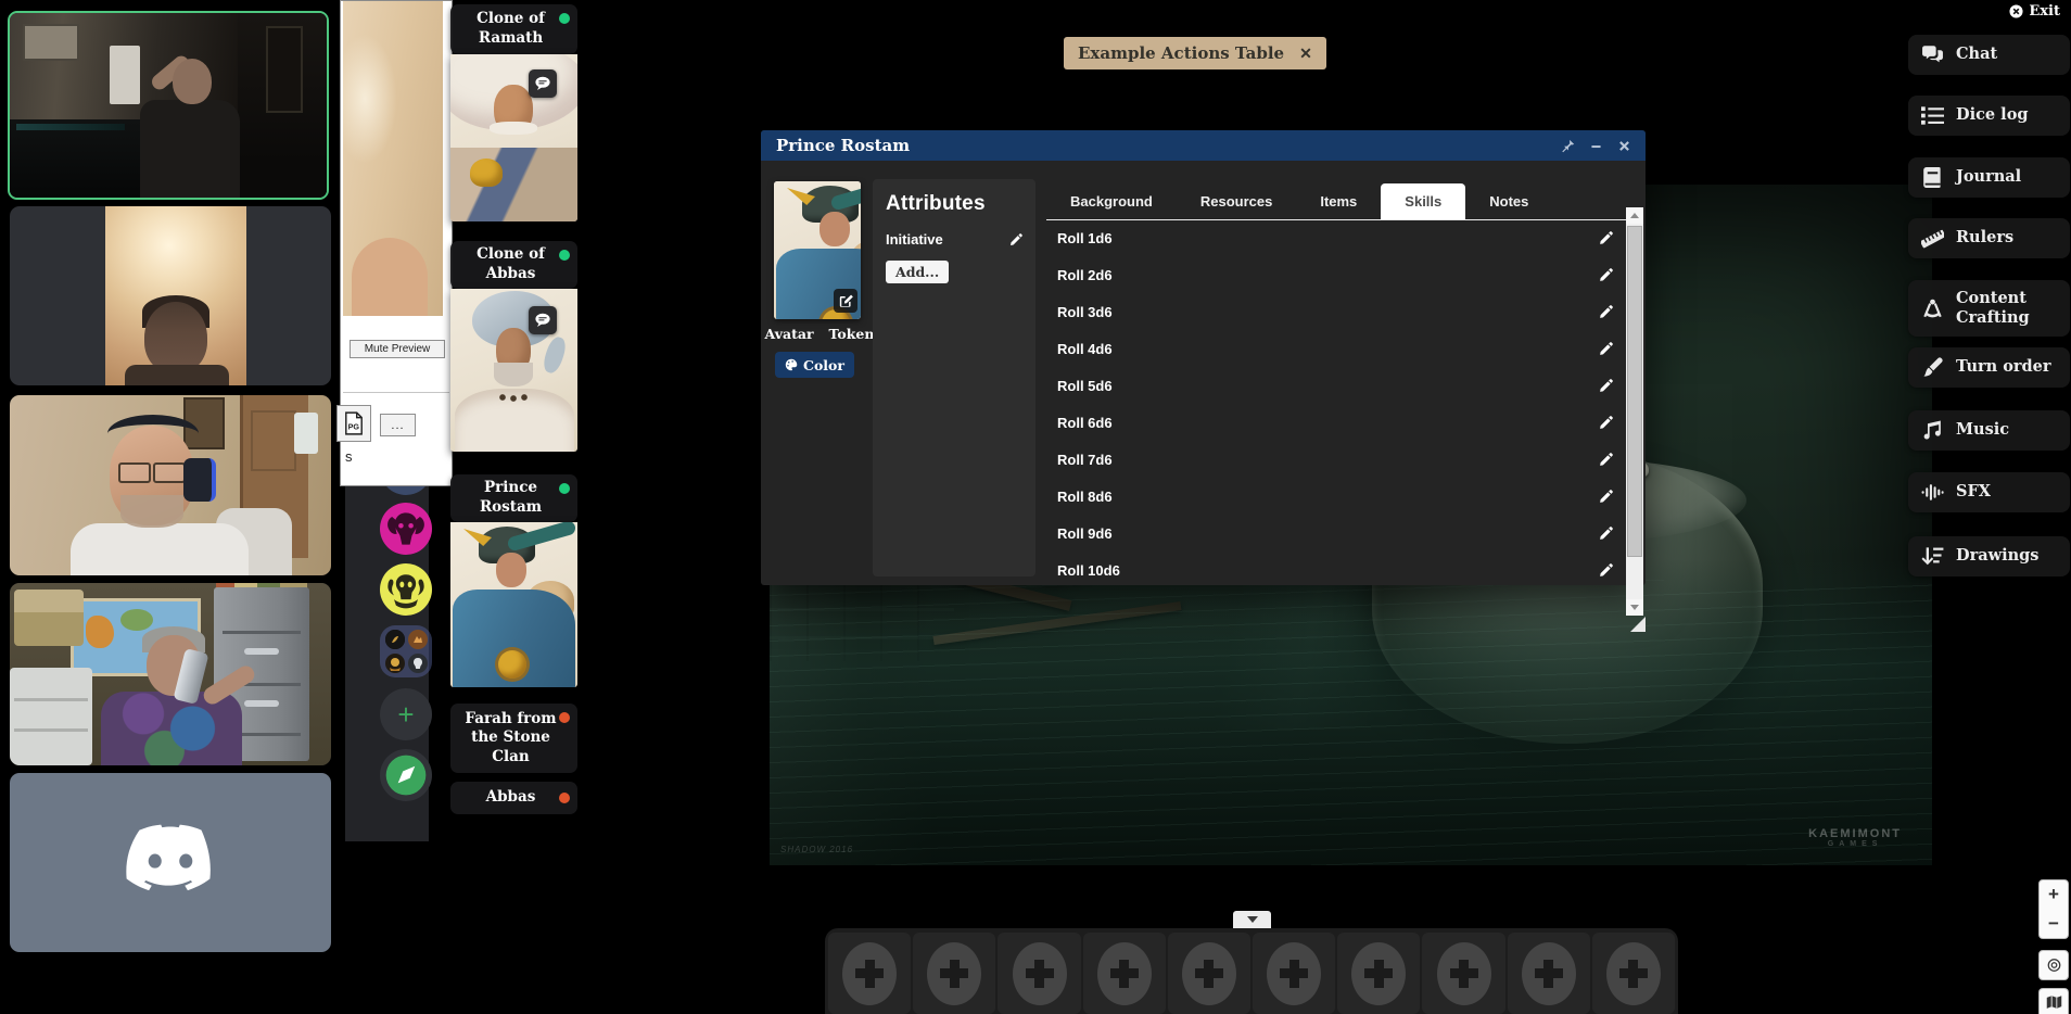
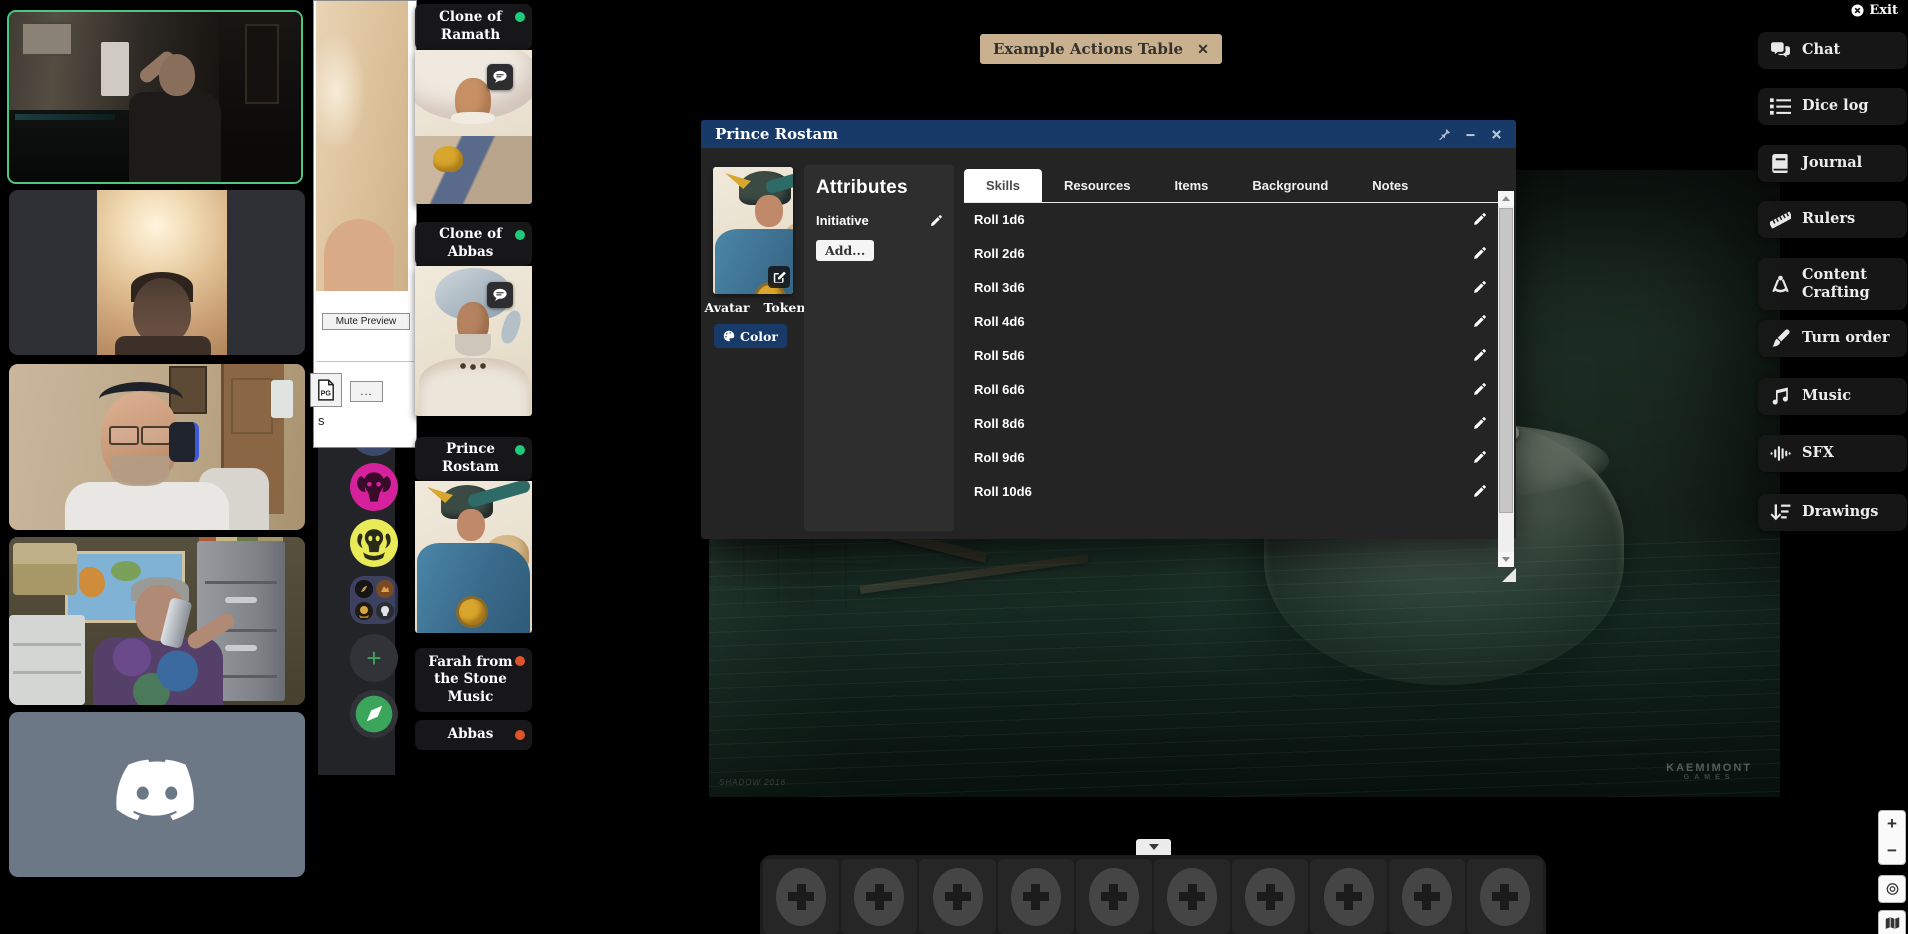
  KAEMIMONT
  SHADOW 2016
  +
  Mute Preview
  PG
  ...
  s
  Clone of Ramath
  Clone of Abbas
  Prince Rostam
- Farah from the Stone Clan
+ Farah from the Stone Music
  Abbas
  Prince Rostam
  Avatar
  Token
  Color
  Attributes
  Initiative
  Add...
- Background
+ Skills
  Resources
  Items
- Skills
+ Background
  Notes
  Roll 1d6
  Roll 2d6
  Roll 3d6
  Roll 4d6
  Roll 5d6
  Roll 6d6
- Roll 7d6
  Roll 8d6
  Roll 9d6
  Roll 10d6
  Example Actions Table
  ✕
  Exit
  Chat
  Dice log
  Journal
  Rulers
  Content Crafting
  Turn order
  Music
  SFX
  Drawings
  +
  −
